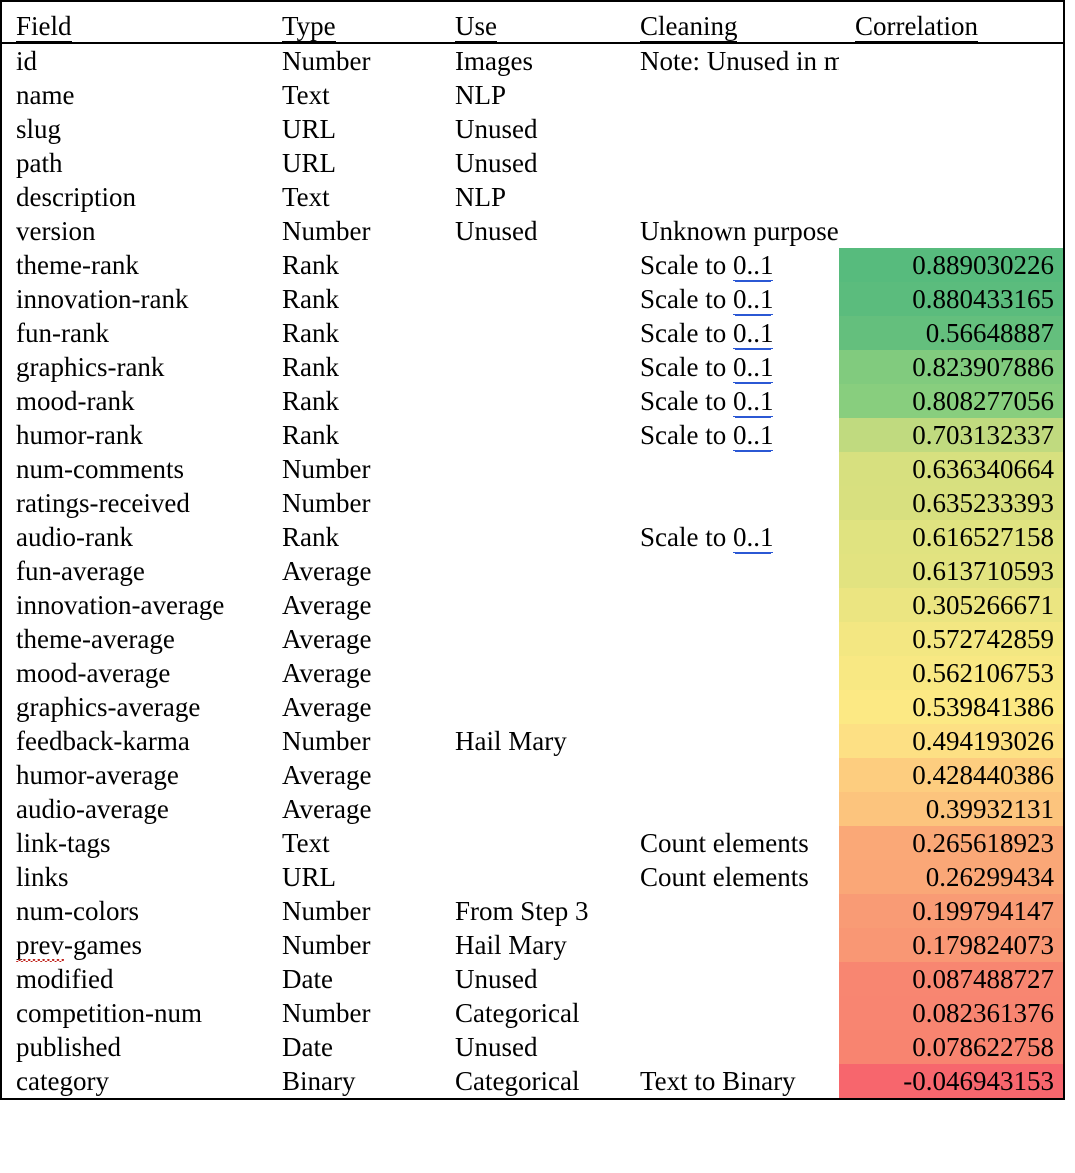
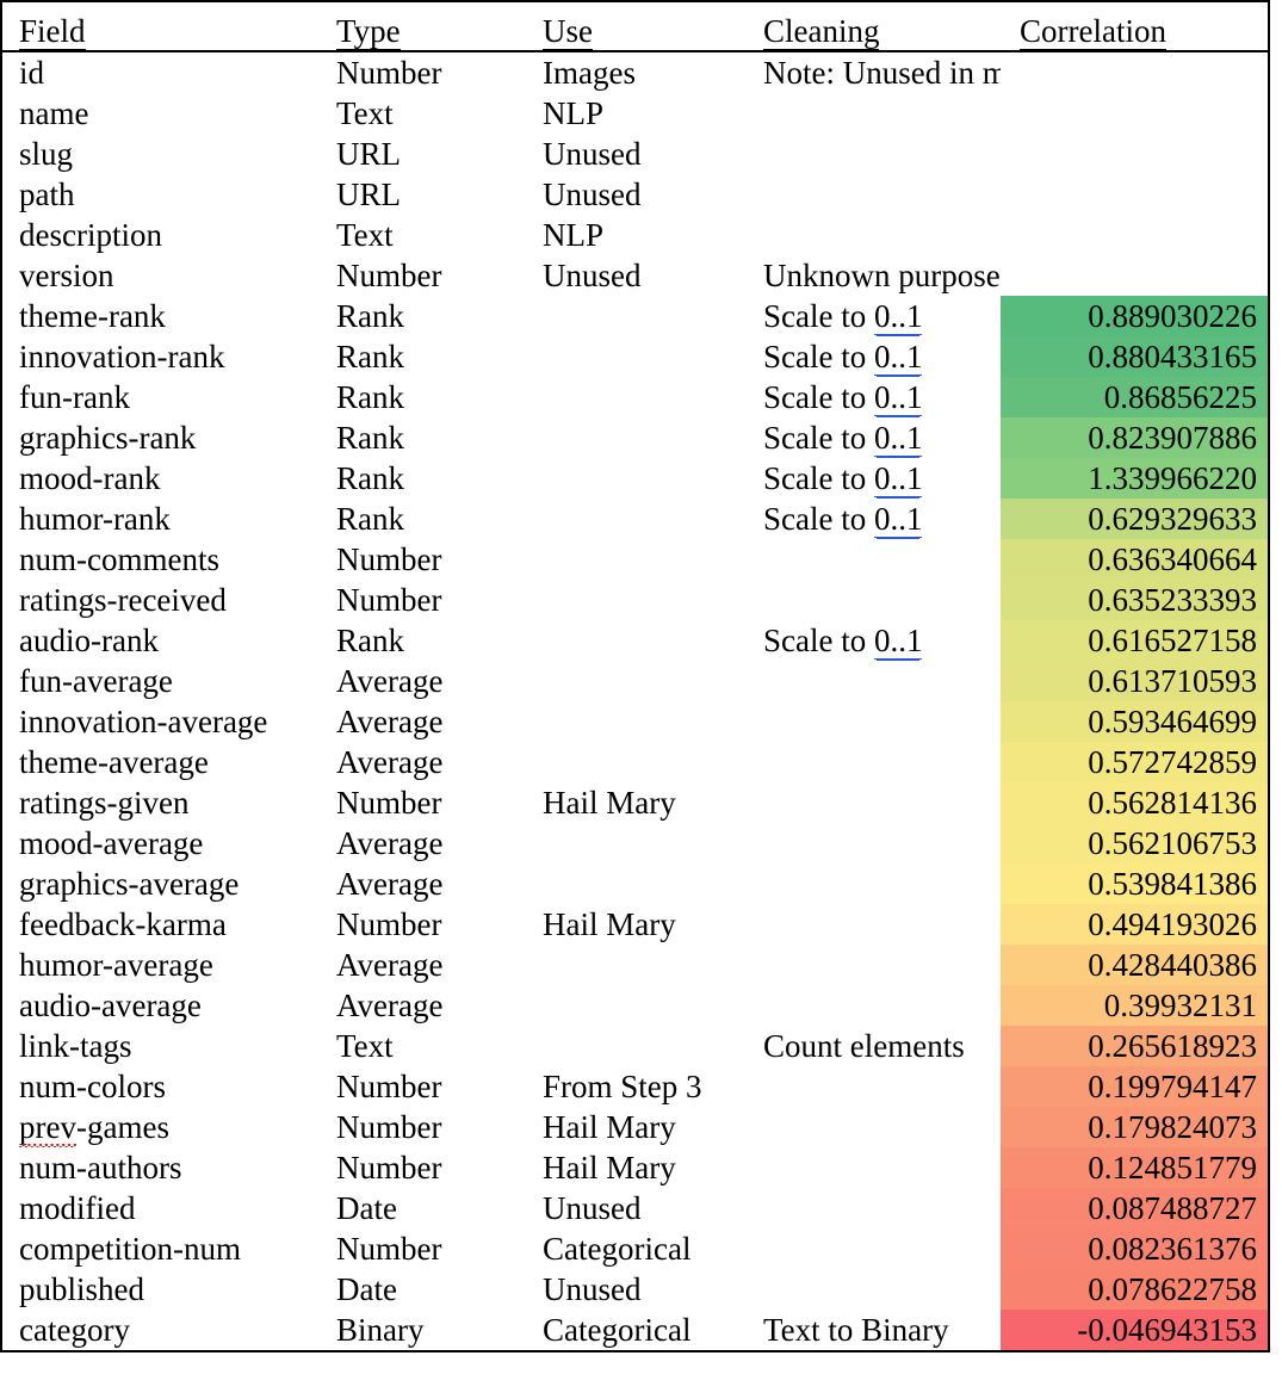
  Field	Type	Use	Cleaning	Correlation
  id	Number	Images	Note: Unused in m
  name	Text	NLP
  slug	URL	Unused
  path	URL	Unused
  description	Text	NLP
  version	Number	Unused	Unknown purpose
  theme-rank	Rank		Scale to 0..1	0.889030226
  innovation-rank	Rank		Scale to 0..1	0.880433165
- fun-rank	Rank		Scale to 0..1	0.56648887
+ fun-rank	Rank		Scale to 0..1	0.86856225
  graphics-rank	Rank		Scale to 0..1	0.823907886
- mood-rank	Rank		Scale to 0..1	0.808277056
+ mood-rank	Rank		Scale to 0..1	1.339966220
- humor-rank	Rank		Scale to 0..1	0.703132337
+ humor-rank	Rank		Scale to 0..1	0.629329633
  num-comments	Number			0.636340664
  ratings-received	Number			0.635233393
  audio-rank	Rank		Scale to 0..1	0.616527158
  fun-average	Average			0.613710593
- innovation-average	Average			0.305266671
+ innovation-average	Average			0.593464699
  theme-average	Average			0.572742859
+ ratings-given	Number	Hail Mary		0.562814136
  mood-average	Average			0.562106753
  graphics-average	Average			0.539841386
  feedback-karma	Number	Hail Mary		0.494193026
  humor-average	Average			0.428440386
  audio-average	Average			0.39932131
  link-tags	Text		Count elements	0.265618923
- links	URL		Count elements	0.26299434
  num-colors	Number	From Step 3		0.199794147
  prev-games	Number	Hail Mary		0.179824073
+ num-authors	Number	Hail Mary		0.124851779
  modified	Date	Unused		0.087488727
  competition-num	Number	Categorical		0.082361376
  published	Date	Unused		0.078622758
  category	Binary	Categorical	Text to Binary	-0.046943153
